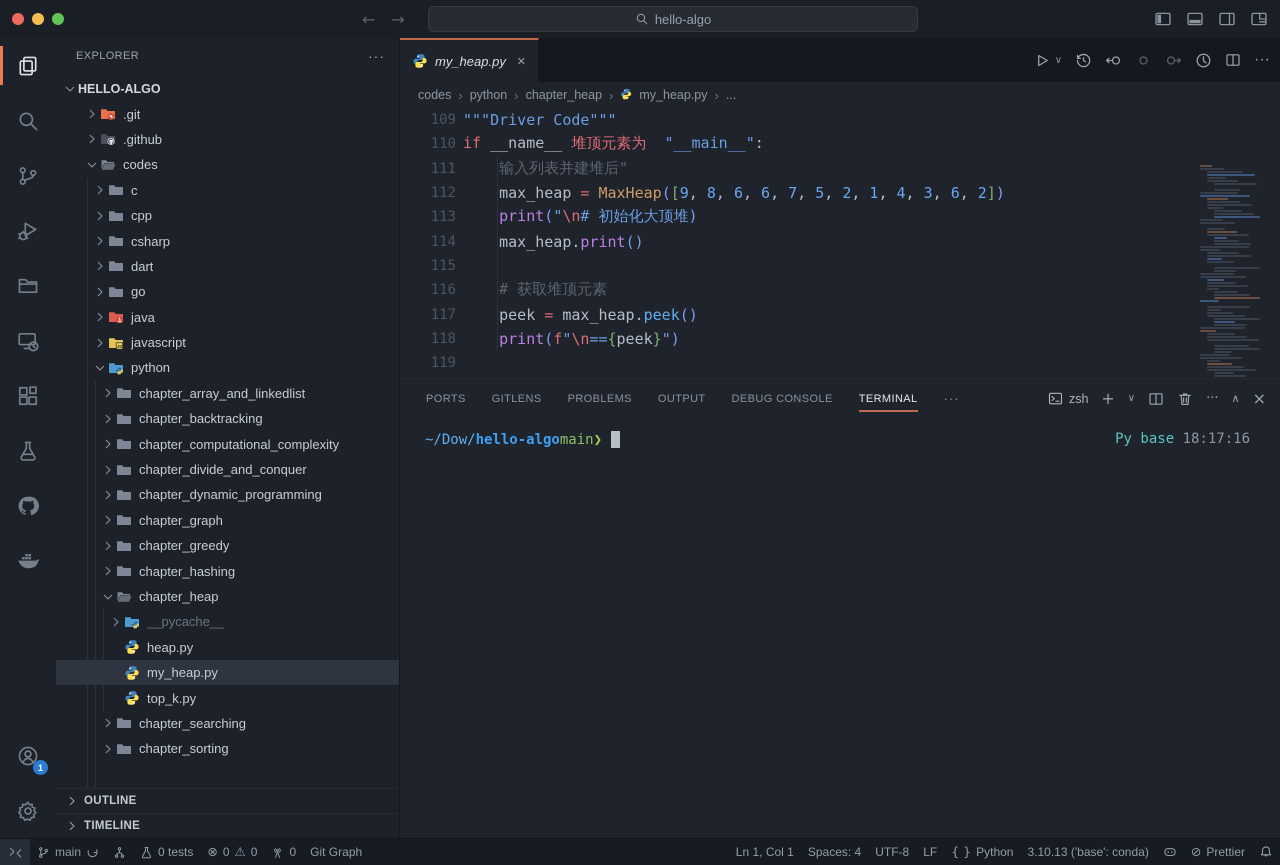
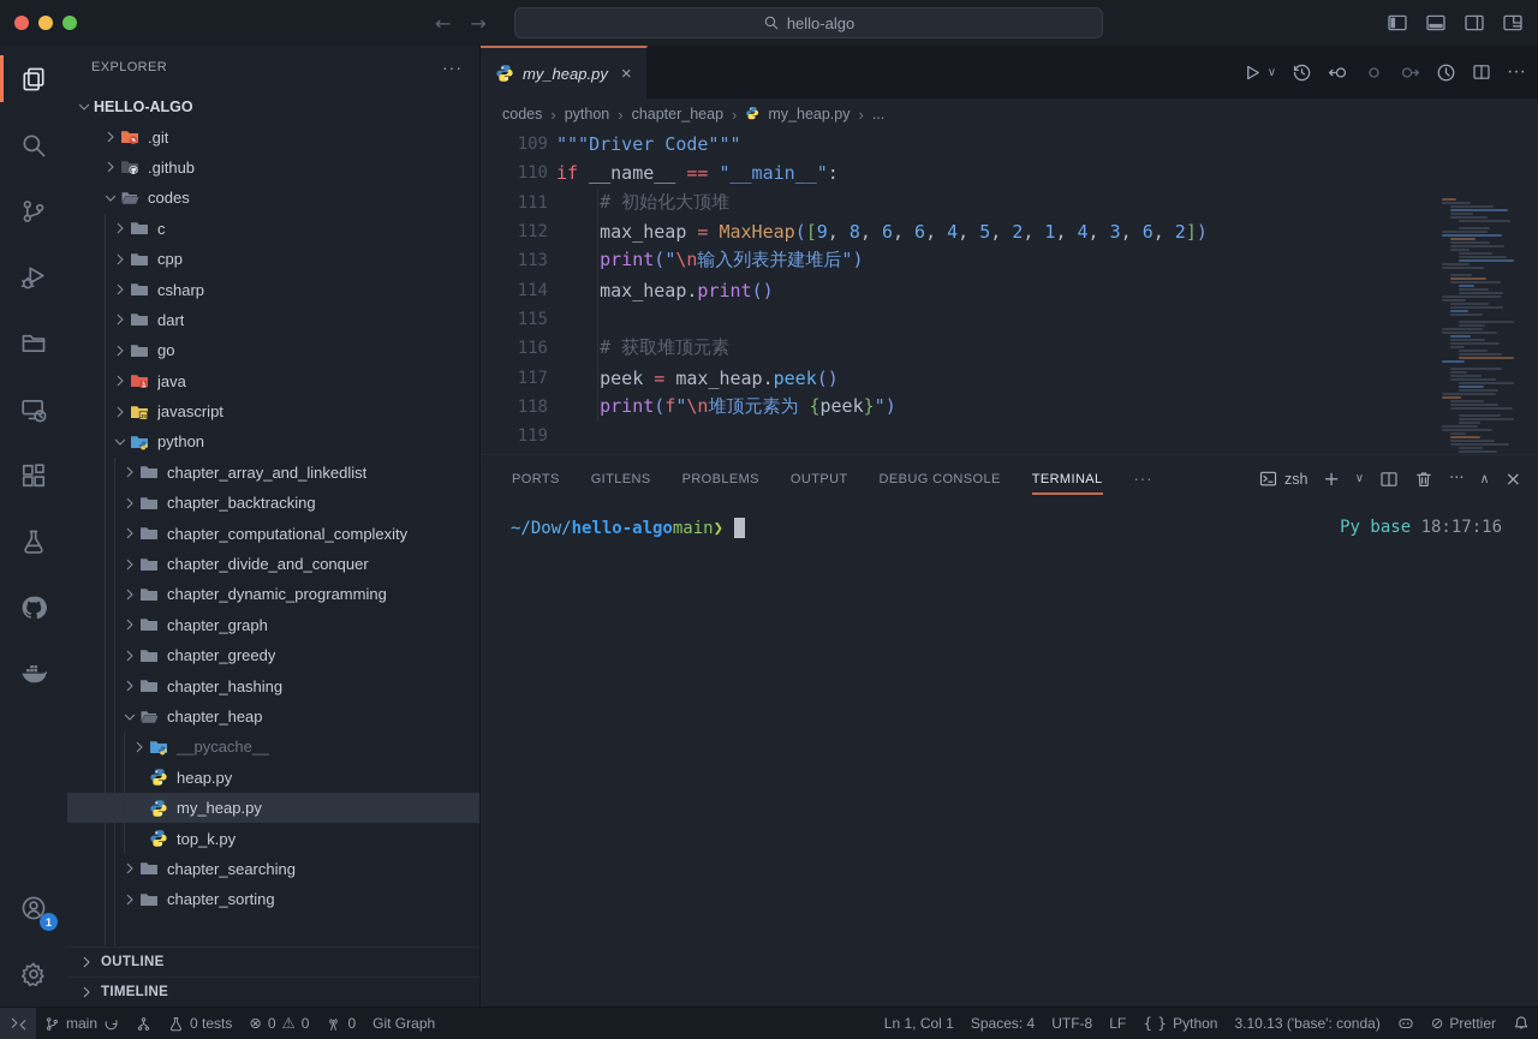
  ←
  →
  hello-algo
  1
  EXPLORER
  ···
  HELLO-ALGO
  .git
  .github
  codes
  c
  cpp
  csharp
  dart
  go
  java
  javascript
  python
  chapter_array_and_linkedlist
  chapter_backtracking
  chapter_computational_complexity
  chapter_divide_and_conquer
  chapter_dynamic_programming
  chapter_graph
  chapter_greedy
  chapter_hashing
  chapter_heap
  __pycache__
  heap.py
  my_heap.py
  top_k.py
  chapter_searching
  chapter_sorting
  OUTLINE
  TIMELINE
  my_heap.py
  ×
  ∨
  ···
  codes
  ›
  python
  ›
  chapter_heap
  ›
  my_heap.py
  ›
  ...
  109
  """Driver Code"""
  110
- if __name__ 堆顶元素为 "__main__":
+ if __name__ == "__main__":
  111
- 输入列表并建堆后"
+ # 初始化大顶堆
  112
- max_heap = MaxHeap([9, 8, 6, 6, 7, 5, 2, 1, 4, 3, 6, 2])
+ max_heap = MaxHeap([9, 8, 6, 6, 4, 5, 2, 1, 4, 3, 6, 2])
  113
- print("\n# 初始化大顶堆)
+ print("\n输入列表并建堆后")
  114
  max_heap.print()
  115
  116
  # 获取堆顶元素
  117
  peek = max_heap.peek()
  118
- print(f"\n=={peek}")
+ print(f"\n堆顶元素为 {peek}")
  119
  PORTS
  GITLENS
  PROBLEMS
  OUTPUT
  DEBUG CONSOLE
  TERMINAL
  ···
  zsh
  +
  ∨
  ···
  ∧
  ×
  ~/Dow/
  hello-algo
  main
  ❯
  Py base 18:17:16
  main
  0 tests
  ⊗
  0
  ⚠
  0
  0
  Git Graph
  Ln 1, Col 1
  Spaces: 4
  UTF-8
  LF
  { }
  Python
  3.10.13 ('base': conda)
  ⊘
  Prettier
